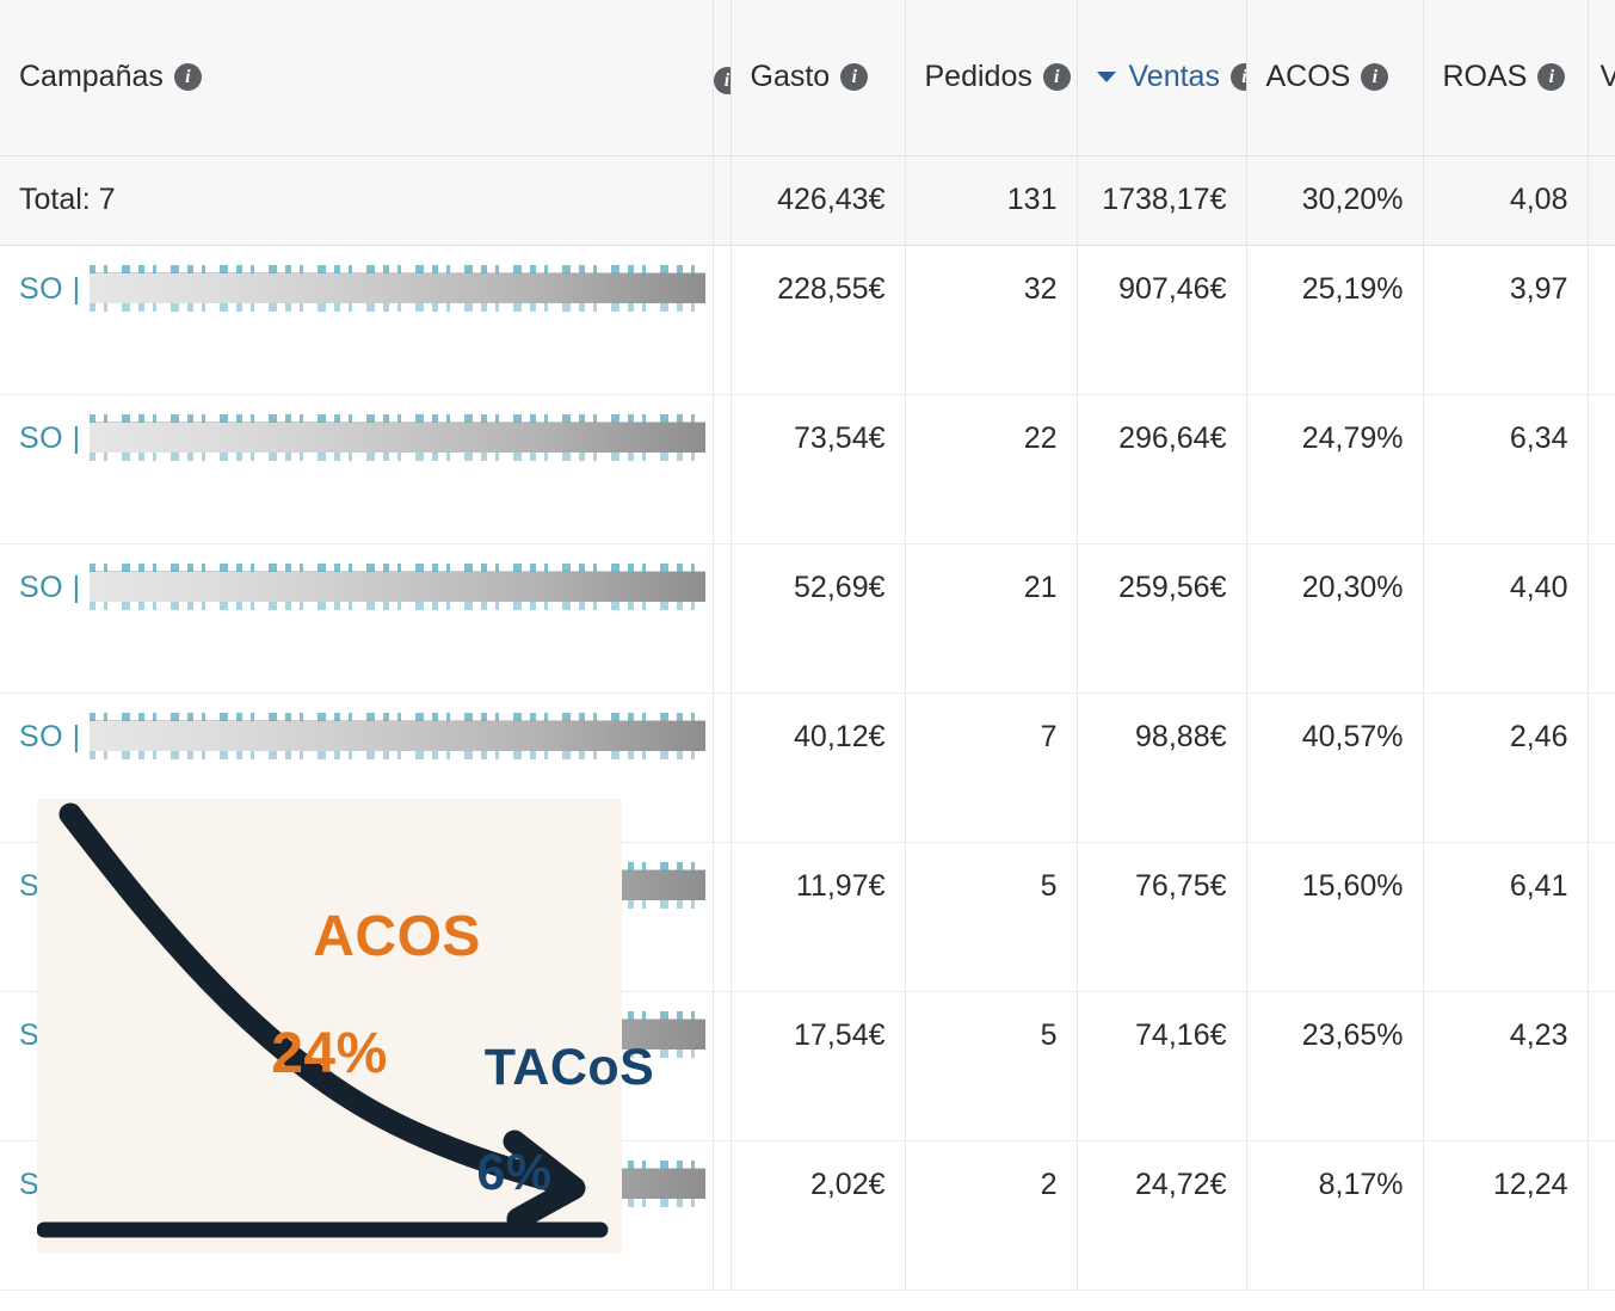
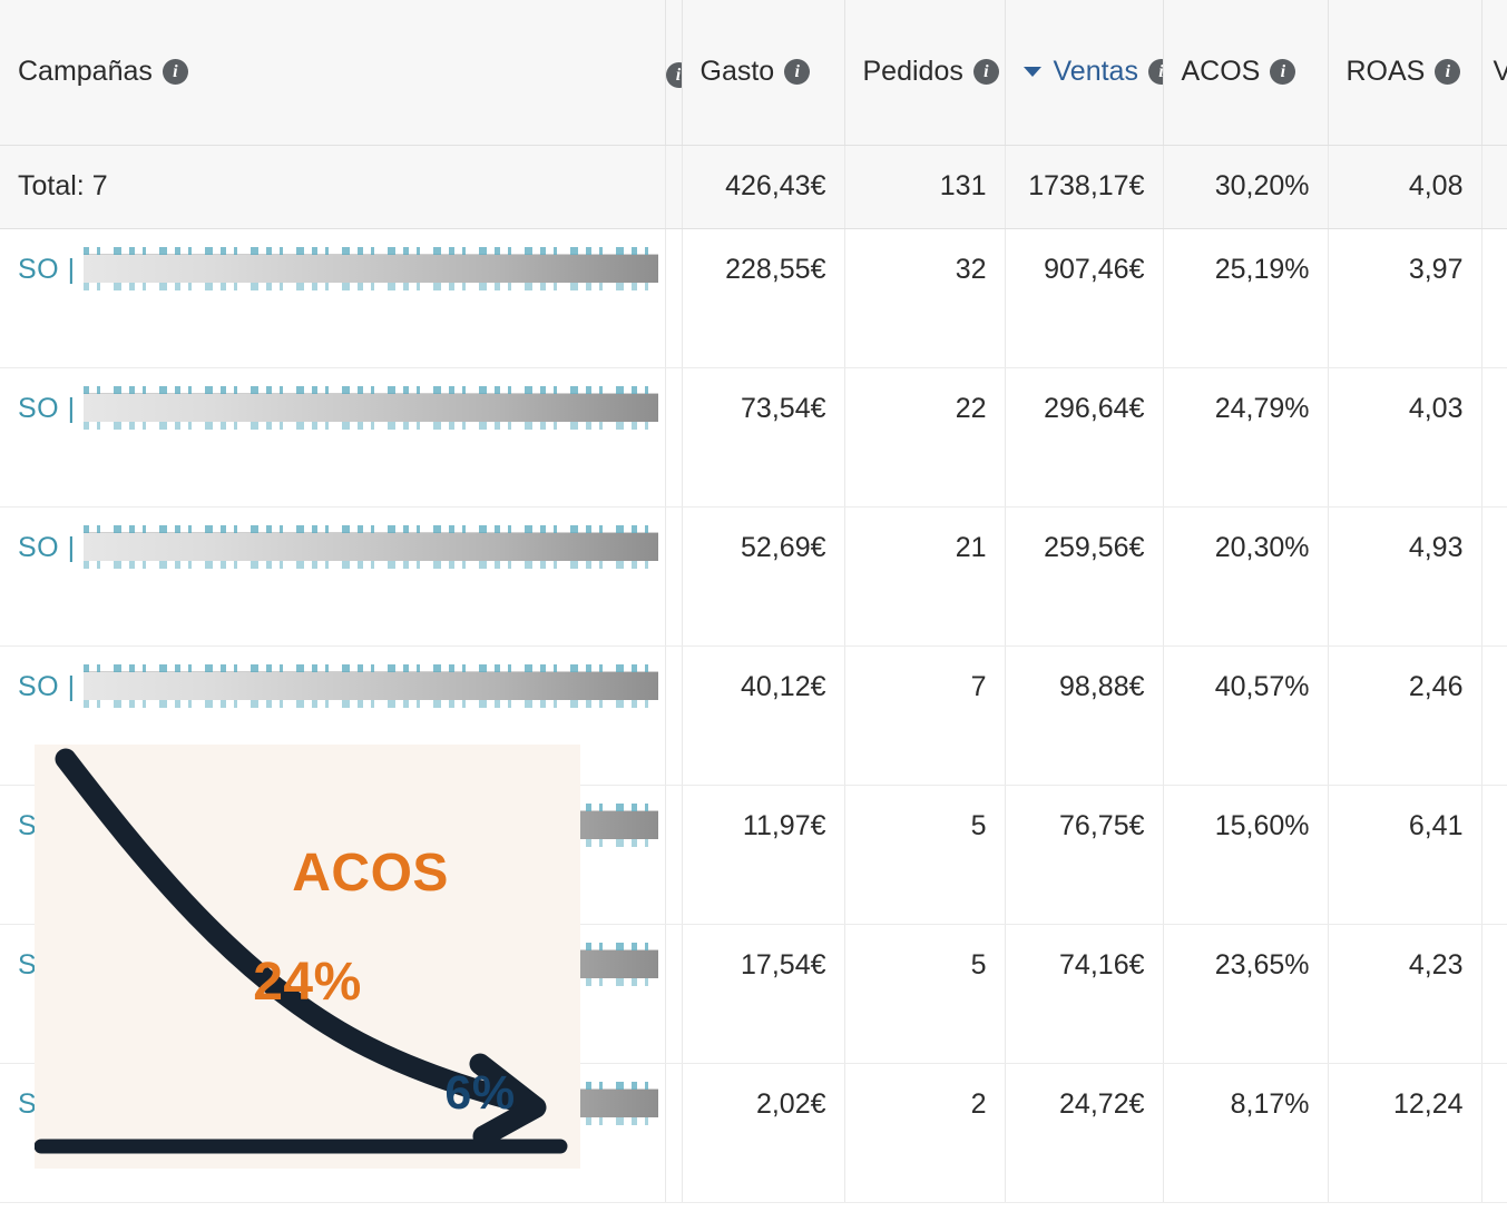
  Campañas i	i	Gasto i	Pedidos i	Ventas i	ACOS i	ROAS i	V
  Total: 7		426,43€	131	1738,17€	30,20%	4,08
  SO |		228,55€	32	907,46€	25,19%	3,97
- SO |		73,54€	22	296,64€	24,79%	6,34
+ SO |		73,54€	22	296,64€	24,79%	4,03
- SO |		52,69€	21	259,56€	20,30%	4,40
+ SO |		52,69€	21	259,56€	20,30%	4,93
  SO |		40,12€	7	98,88€	40,57%	2,46
  S		11,97€	5	76,75€	15,60%	6,41
  S		17,54€	5	74,16€	23,65%	4,23
  S		2,02€	2	24,72€	8,17%	12,24
  ACOS
  24%
- TACoS
  6%
